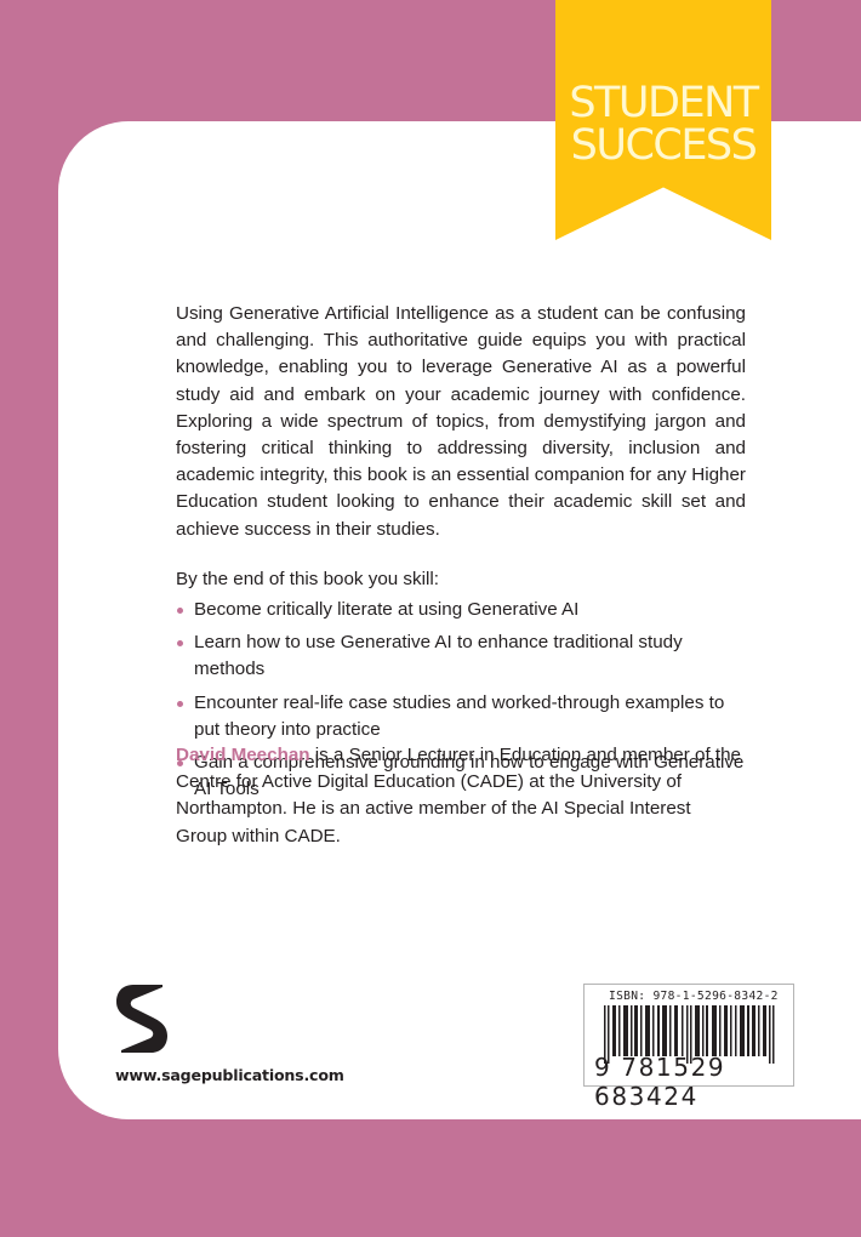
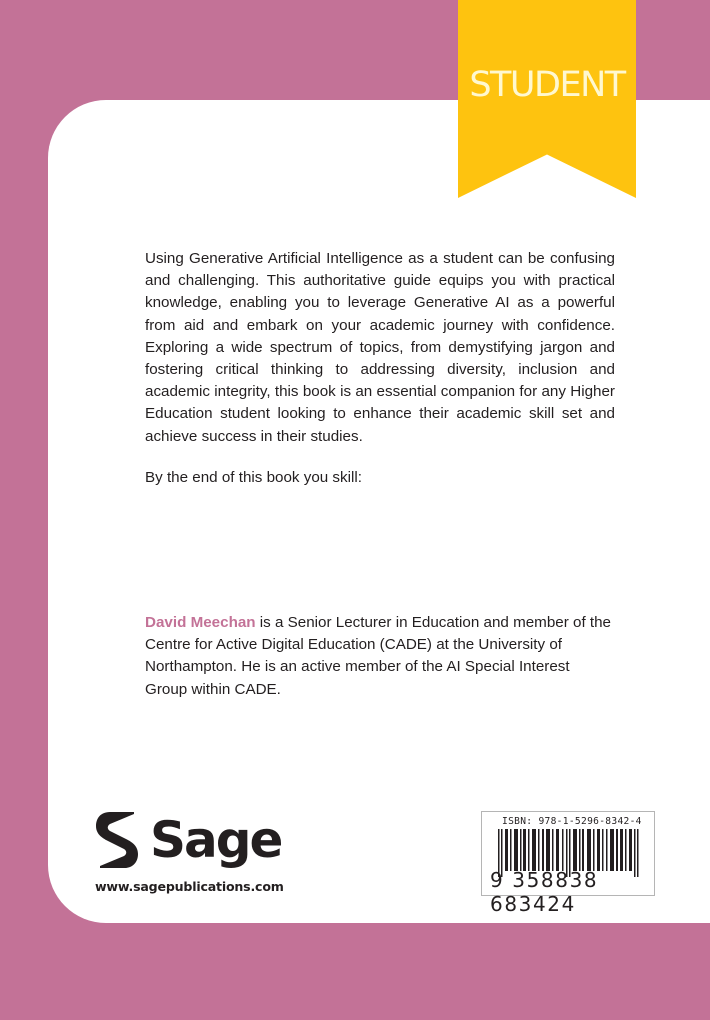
  STUDENT
- SUCCESS
- Using Generative Artificial Intelligence as a student can be confusing and challenging. This authoritative guide equips you with practical knowledge, enabling you to leverage Generative AI as a powerful study aid and embark on your academic journey with confidence. Exploring a wide spectrum of topics, from demystifying jargon and fostering critical thinking to addressing diversity, inclusion and academic integrity, this book is an essential companion for any Higher Education student looking to enhance their academic skill set and achieve success in their studies.
+ Using Generative Artificial Intelligence as a student can be confusing and challenging. This authoritative guide equips you with practical knowledge, enabling you to leverage Generative AI as a powerful from aid and embark on your academic journey with confidence. Exploring a wide spectrum of topics, from demystifying jargon and fostering critical thinking to addressing diversity, inclusion and academic integrity, this book is an essential companion for any Higher Education student looking to enhance their academic skill set and achieve success in their studies.
  By the end of this book you skill:
- Become critically literate at using Generative AI
- Learn how to use Generative AI to enhance traditional study methods
- Encounter real-life case studies and worked-through examples to put theory into practice
- Gain a comprehensive grounding in how to engage with Generative AI Tools
  David Meechan is a Senior Lecturer in Education and member of the Centre for Active Digital Education (CADE) at the University of Northampton. He is an active member of the AI Special Interest Group within CADE.
+ Sage
  www.sagepublications.com
- ISBN: 978-1-5296-8342-2
+ ISBN: 978-1-5296-8342-4
- 9 781529 683424
+ 9 358838 683424
